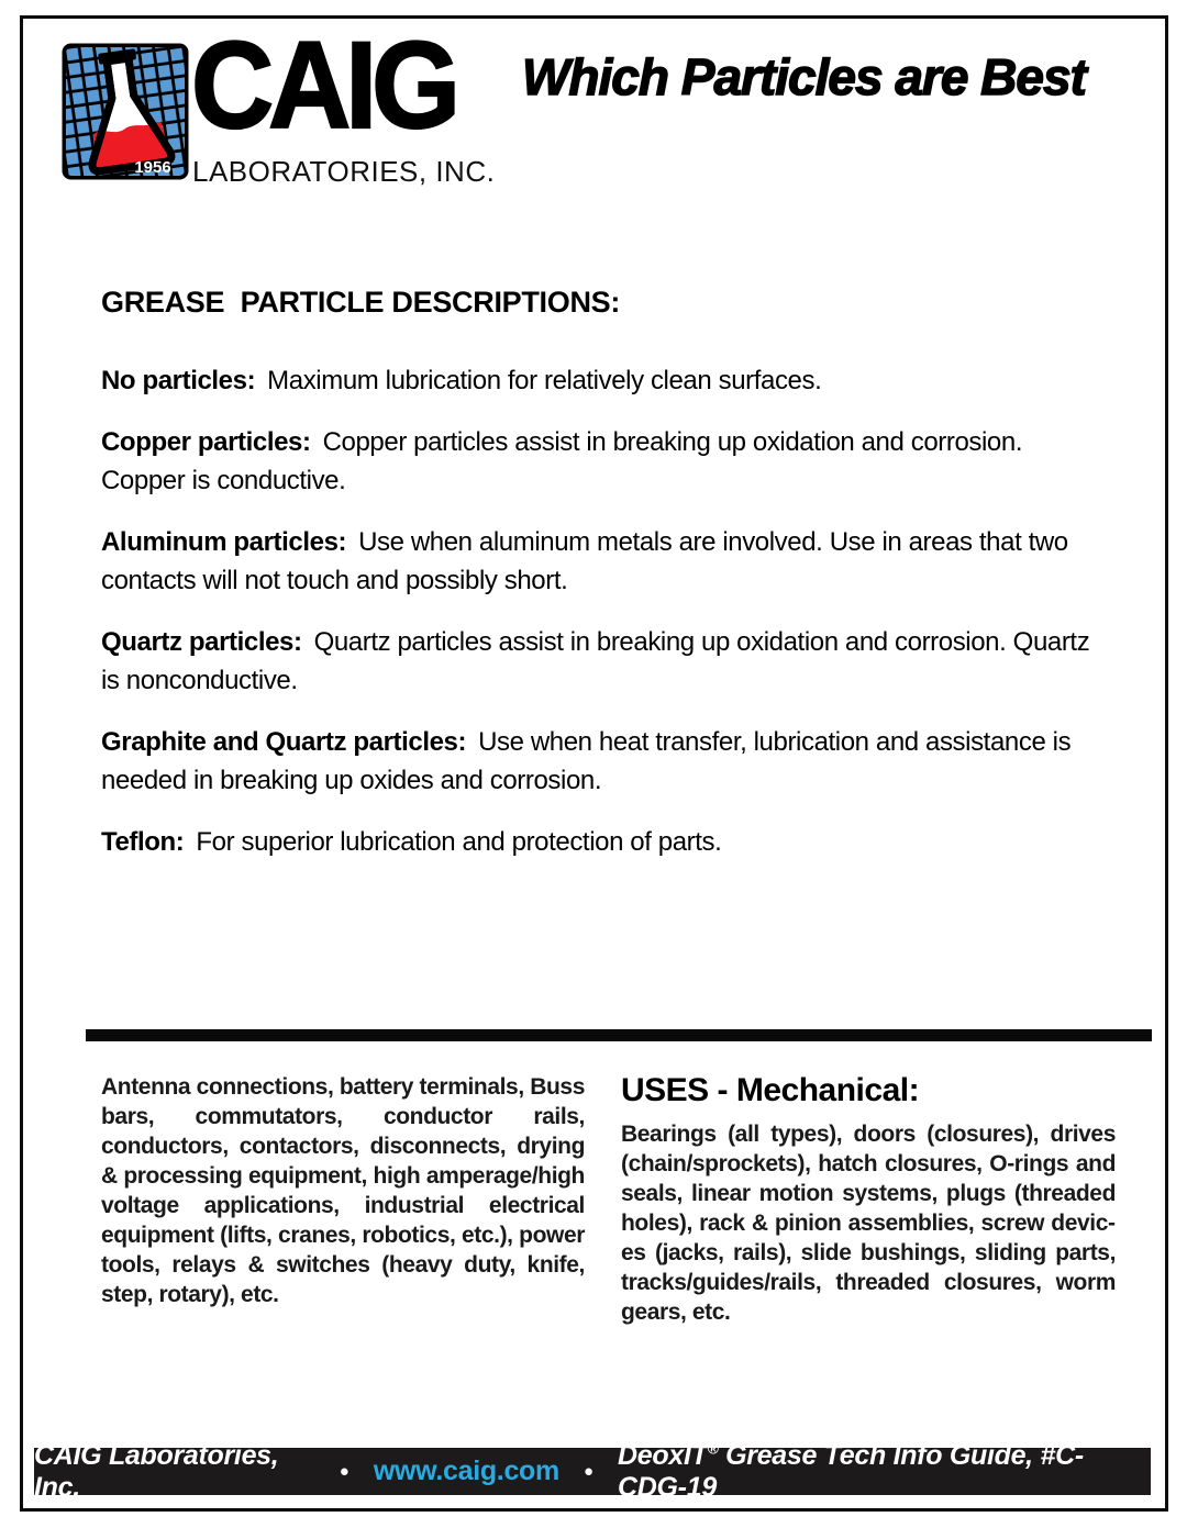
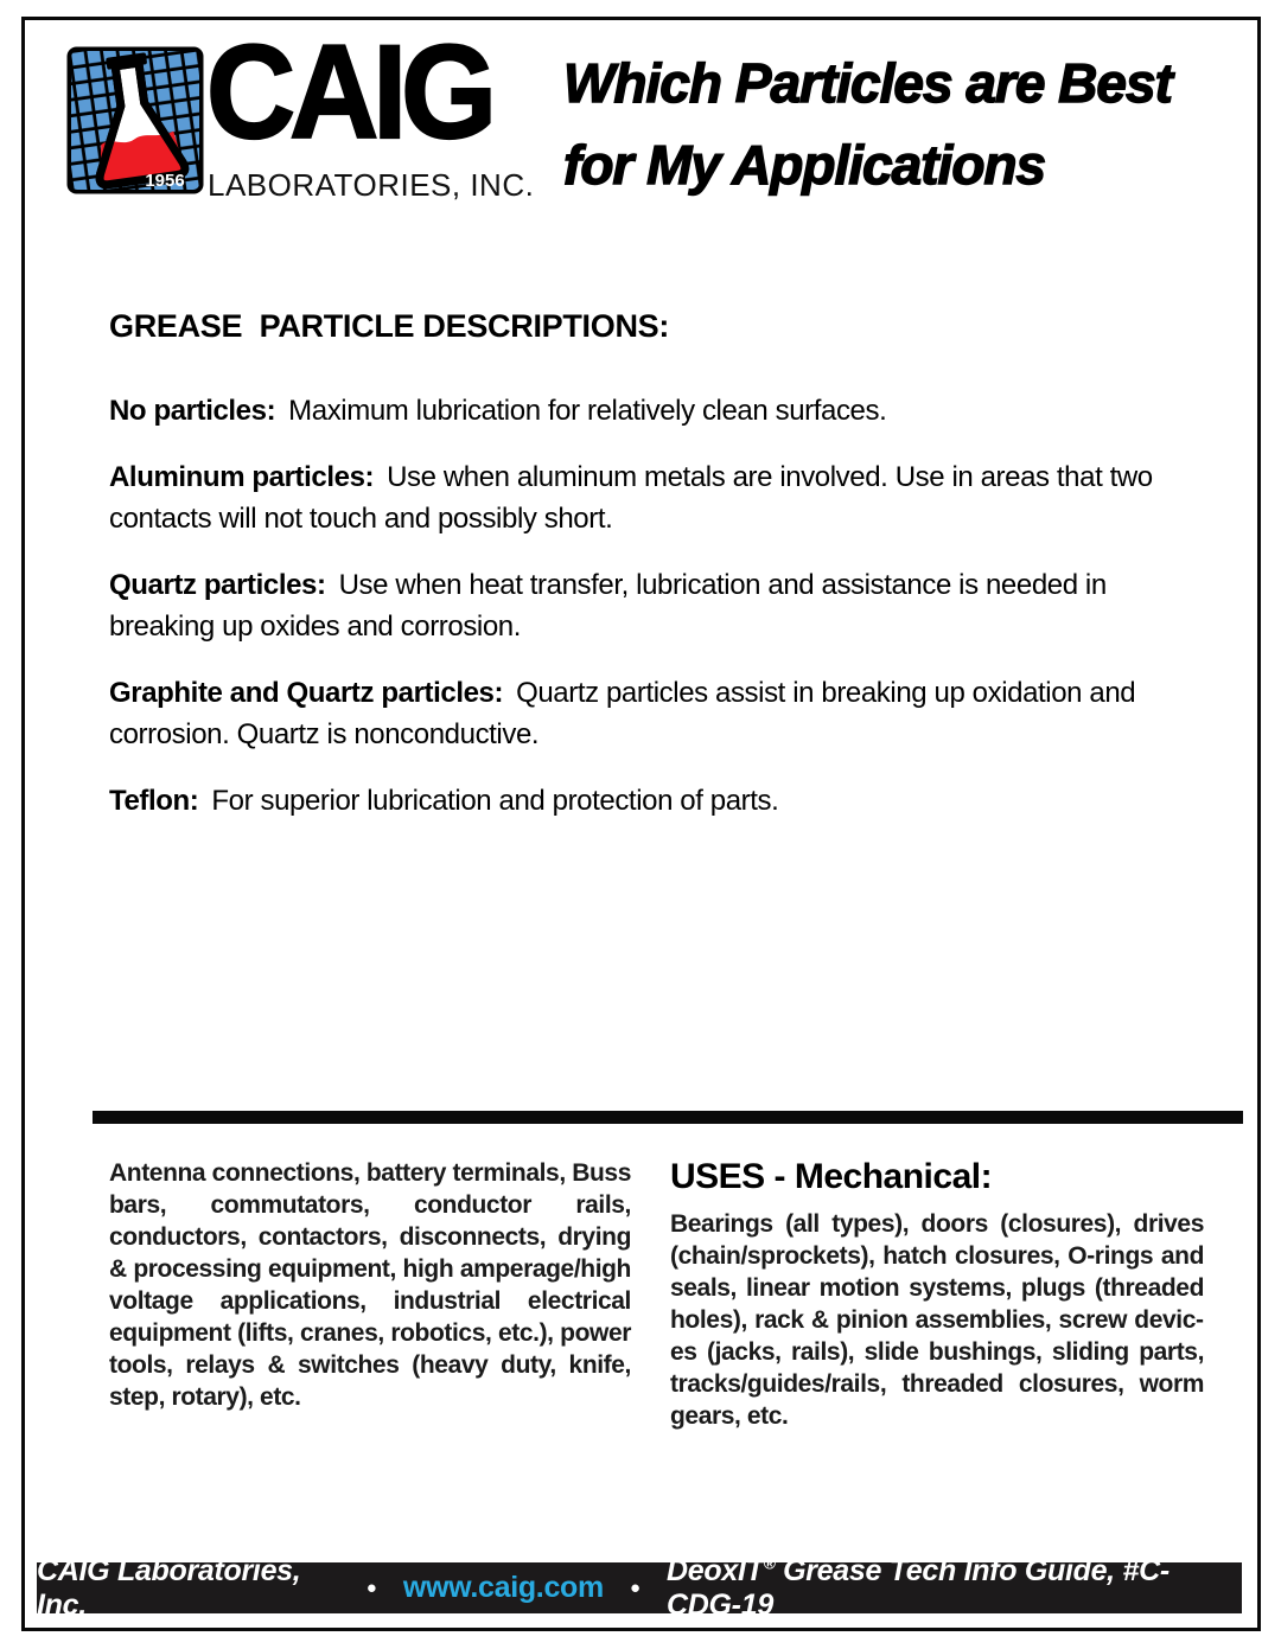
  1956
  CAIG
  LABORATORIES, INC.
  Which Particles are Best
+ for My Applications
  GREASE PARTICLE DESCRIPTIONS:
  No particles: Maximum lubrication for relatively clean surfaces.
- Copper particles: Copper particles assist in breaking up oxidation and corro­sion. Copper is conductive.
  Aluminum particles: Use when aluminum metals are involved. Use in areas that two contacts will not touch and possibly short.
- Quartz particles: Quartz particles assist in breaking up oxidation and corro­sion. Quartz is nonconductive.
+ Quartz particles: Use when heat transfer, lubrication and assis­tance is needed in breaking up oxides and corrosion.
- Graphite and Quartz particles: Use when heat transfer, lubrication and assis­tance is needed in breaking up oxides and corrosion.
+ Graphite and Quartz particles: Quartz particles assist in breaking up oxidation and corro­sion. Quartz is nonconductive.
  Teflon: For superior lubrication and protection of parts.
  Antenna connections, battery terminals, Buss bars, commutators, conductor rails, conductors, contactors, disconnects, drying & processing equipment, high amperage/high voltage applications, industrial electrical equipment (lifts, cranes, robotics, etc.), power tools, relays & switches (heavy duty, knife, step, rotary), etc.
  USES - Mechanical:
  Bearings (all types), doors (closures), drives (chain/sprockets), hatch closures, O-rings and seals, linear motion systems, plugs (threaded holes), rack & pinion assemblies, screw devic­es (jacks, rails), slide bushings, sliding parts, tracks/guides/rails, threaded closures, worm gears, etc.
  CAIG Laboratories, Inc.
  ●
  www.caig.com
  ●
  DeoxIT® Grease Tech Info Guide, #C-CDG-19
